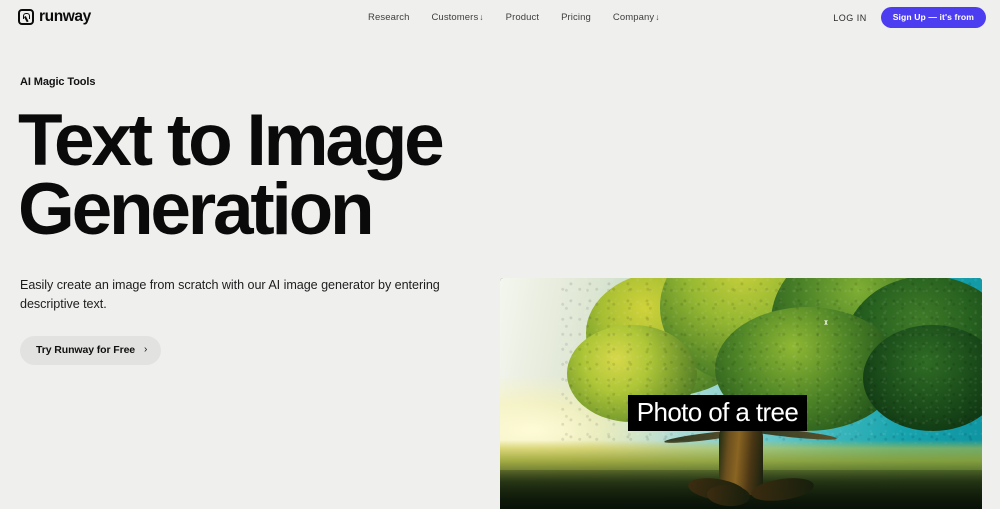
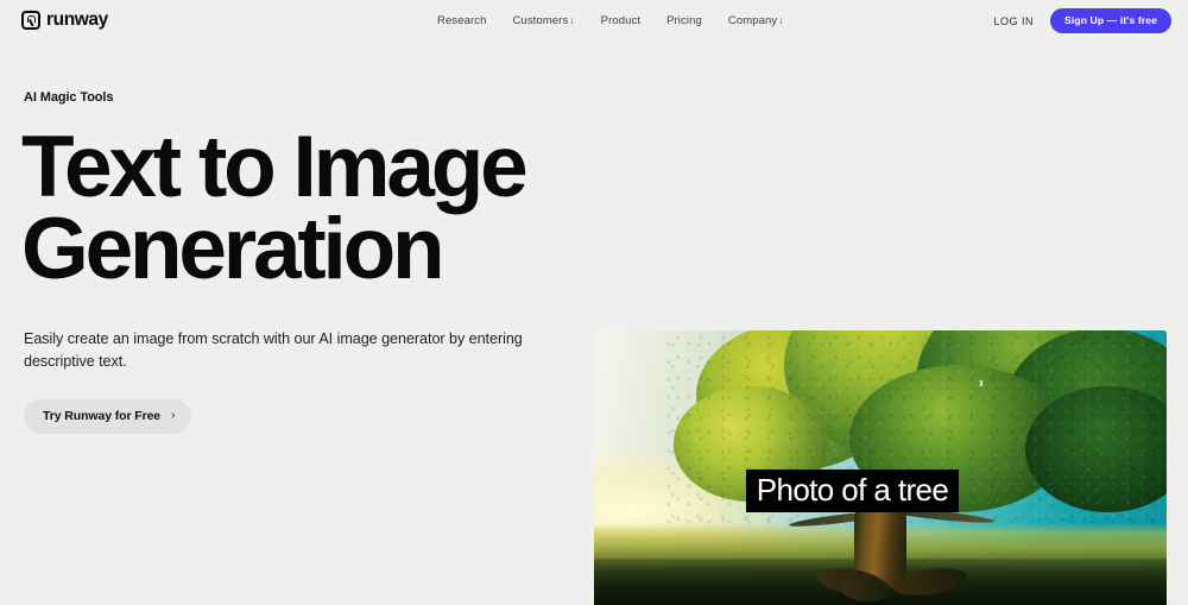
  runway
  Research
  Customers
  ↓
  Product
  Pricing
  Company
  ↓
  LOG IN
- Sign Up — it's from
+ Sign Up — it's free
  AI Magic Tools
  Text to Image Generation
  Easily create an image from scratch with our AI image generator by entering descriptive text.
  Try Runway for Free
  ›
  Photo of a tree
